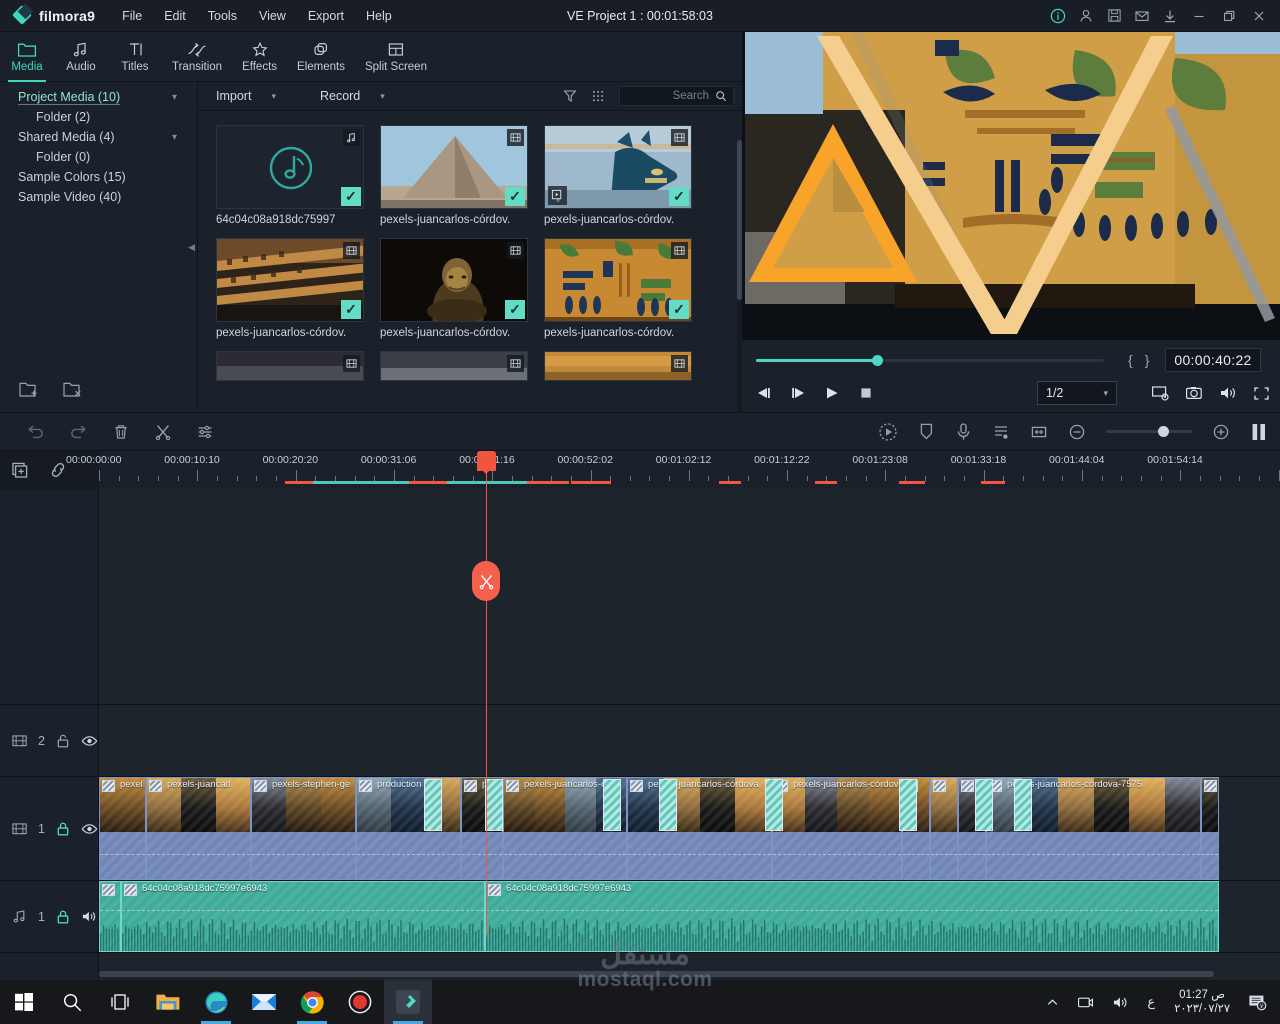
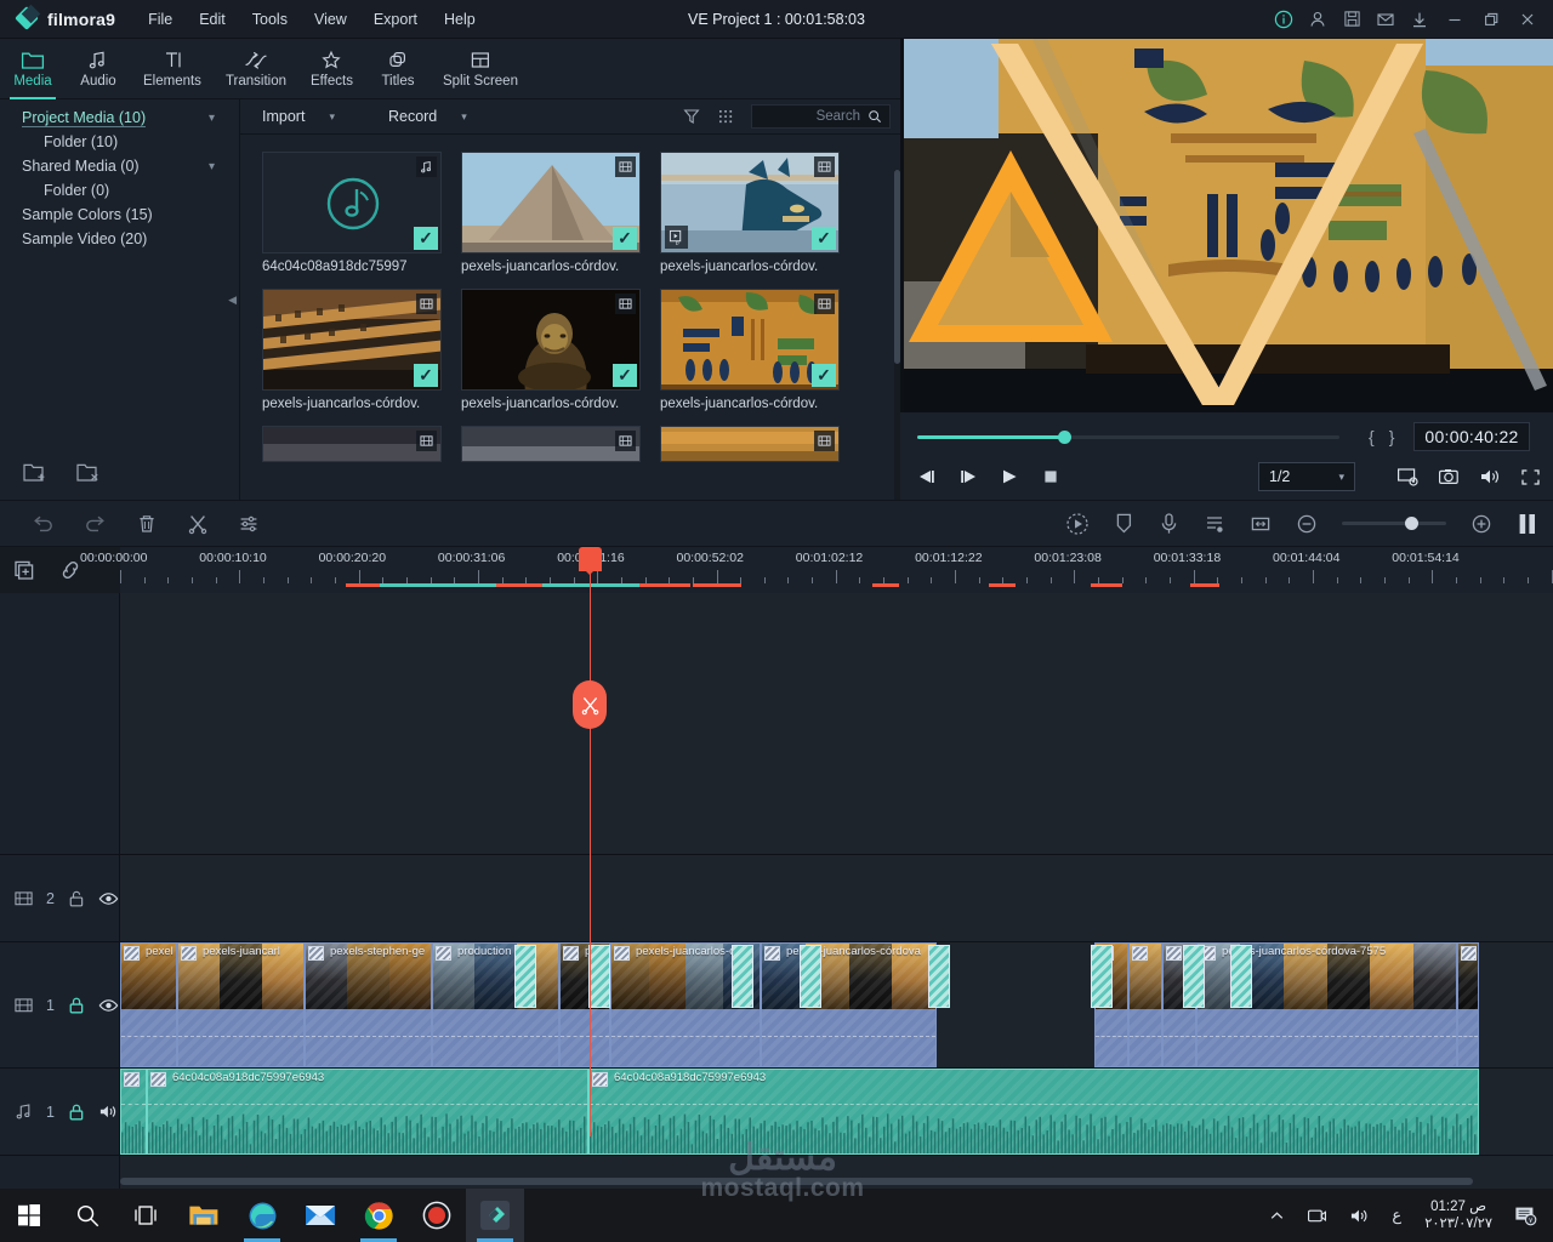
  filmora9
  File
  Edit
  Tools
  View
  Export
  Help
  VE Project 1 : 00:01:58:03
  Media
  Audio
- Titles
+ Elements
  Transition
  Effects
- Elements
+ Titles
  Split Screen
  Project Media (10)
  ▾
- Folder (2)
+ Folder (10)
- Shared Media (4)
+ Shared Media (0)
  ▾
  Folder (0)
  Sample Colors (15)
- Sample Video (40)
+ Sample Video (20)
  ◀
  Import
  ▾
  Record
  ▾
  Search
  ✓
  64c04c08a918dc75997
  ✓
  pexels-juancarlos-córdov.
  ✓
  pexels-juancarlos-córdov.
  ✓
  pexels-juancarlos-córdov.
  ✓
  pexels-juancarlos-córdov.
  ✓
  pexels-juancarlos-córdov.
  {
  }
  00:00:40:22
  1/2
  ▾
  00:00:00:00
  00:00:10:10
  00:00:20:20
  00:00:31:06
  00:00:52:02
  00:01:02:12
  00:01:12:22
  00:01:23:08
  00:01:33:18
  00:01:44:04
  00:01:54:14
  2
  1
  pexel
  pexels-juancarl
  pexels-stephen-ge
  production
  pexels-juancarlos-
  pe-juancarlos-córdova
- pexels-juancarlos-córdov
  ps-juancarlos-córdova-7575
  1
  64c04c08a918dc75997e6943
  64c04c08a918dc75997e6943
  مستقل
  mostaql.com
  ع
  01:27 ص
  ٢٠٢٣/٠٧/٢٧
